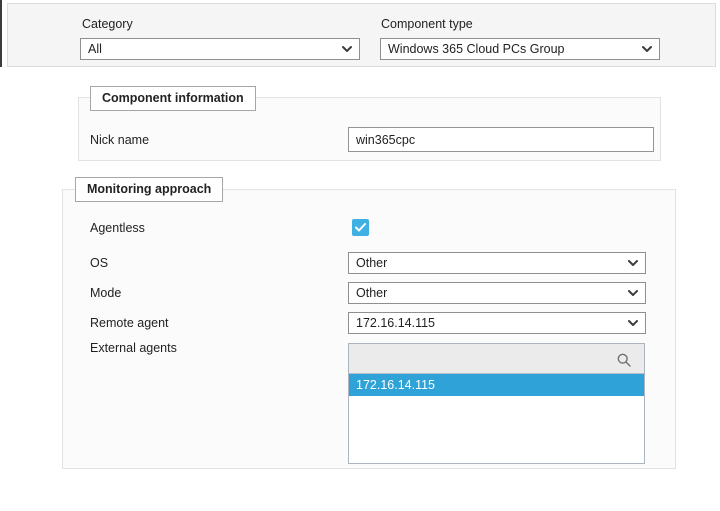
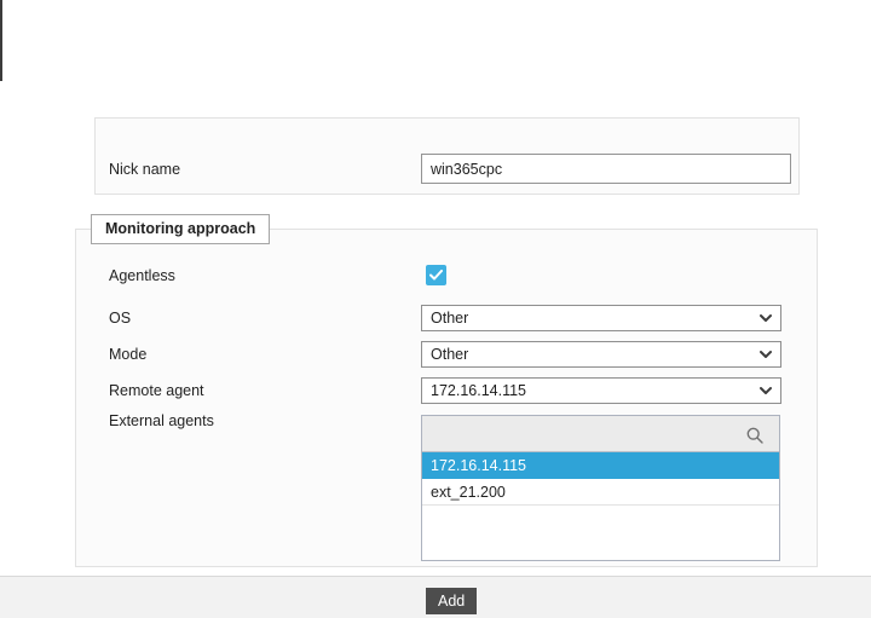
- Category
- All
- Component type
- Windows 365 Cloud PCs Group
- Component information
  Nick name
  win365cpc
  Monitoring approach
  Agentless
  OS
  Other
  Mode
  Other
  Remote agent
  172.16.14.115
  External agents
  172.16.14.115
+ ext_21.200
+ Add
